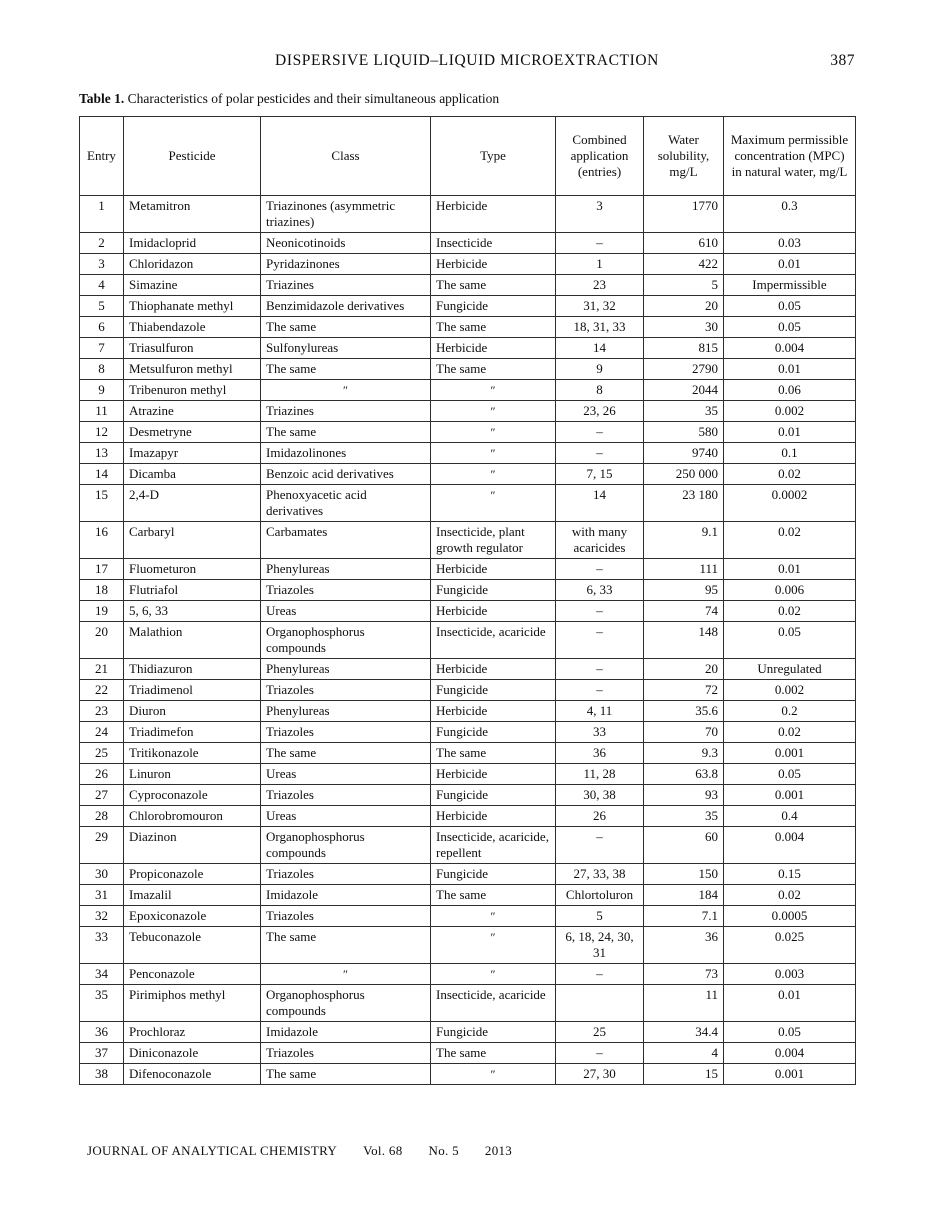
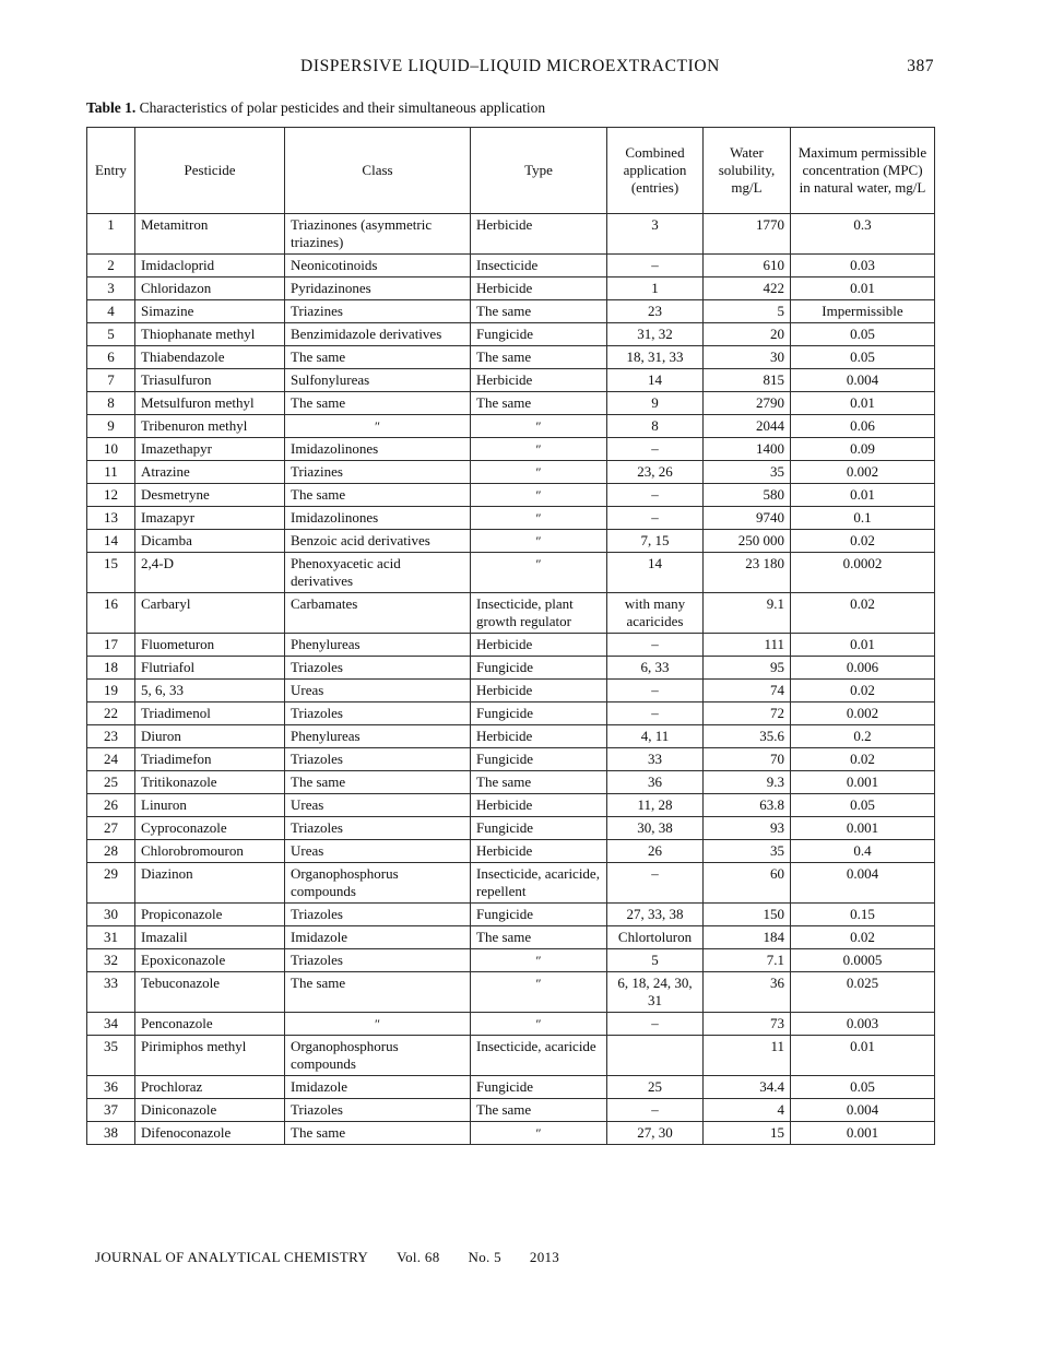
  DISPERSIVE LIQUID–LIQUID MICROEXTRACTION
  387
  Table 1. Characteristics of polar pesticides and their simultaneous application
  Entry	Pesticide	Class	Type	Combined application (entries)	Water solubility, mg/L	Maximum permis­sible concentration (MPC) in natural water, mg/L
  1	Metamitron	Triazinones (asymmetric triazines)	Herbicide	3	1770	0.3
  2	Imidacloprid	Neonicotinoids	Insecticide	–	610	0.03
  3	Chloridazon	Pyridazinones	Herbicide	1	422	0.01
  4	Simazine	Triazines	The same	23	5	Impermissible
  5	Thiophanate methyl	Benzimidazole derivatives	Fungicide	31, 32	20	0.05
  6	Thiabendazole	The same	The same	18, 31, 33	30	0.05
  7	Triasulfuron	Sulfonylureas	Herbicide	14	815	0.004
  8	Metsulfuron methyl	The same	The same	9	2790	0.01
  9	Tribenuron methyl	″	″	8	2044	0.06
+ 10	Imazethapyr	Imidazolinones	″	–	1400	0.09
  11	Atrazine	Triazines	″	23, 26	35	0.002
  12	Desmetryne	The same	″	–	580	0.01
  13	Imazapyr	Imidazolinones	″	–	9740	0.1
  14	Dicamba	Benzoic acid derivatives	″	7, 15	250 000	0.02
  15	2,4-D	Phenoxyacetic acid derivatives	″	14	23 180	0.0002
  16	Carbaryl	Carbamates	Insecticide, plant growth regulator	with many acaricides	9.1	0.02
  17	Fluometuron	Phenylureas	Herbicide	–	111	0.01
  18	Flutriafol	Triazoles	Fungicide	6, 33	95	0.006
  19	5, 6, 33	Ureas	Herbicide	–	74	0.02
- 20	Malathion	Organophosphorus compounds	Insecticide, acaricide	–	148	0.05
- 21	Thidiazuron	Phenylureas	Herbicide	–	20	Unregulated
  22	Triadimenol	Triazoles	Fungicide	–	72	0.002
  23	Diuron	Phenylureas	Herbicide	4, 11	35.6	0.2
  24	Triadimefon	Triazoles	Fungicide	33	70	0.02
  25	Tritikonazole	The same	The same	36	9.3	0.001
  26	Linuron	Ureas	Herbicide	11, 28	63.8	0.05
  27	Cyproconazole	Triazoles	Fungicide	30, 38	93	0.001
  28	Chlorobromouron	Ureas	Herbicide	26	35	0.4
  29	Diazinon	Organophosphorus compounds	Insecticide, acaricide, repellent	–	60	0.004
  30	Propiconazole	Triazoles	Fungicide	27, 33, 38	150	0.15
  31	Imazalil	Imidazole	The same	Chlortoluron	184	0.02
  32	Epoxiconazole	Triazoles	″	5	7.1	0.0005
  33	Tebuconazole	The same	″	6, 18, 24, 30, 31	36	0.025
  34	Penconazole	″	″	–	73	0.003
  35	Pirimiphos methyl	Organophosphorus compounds	Insecticide, acaricide		11	0.01
  36	Prochloraz	Imidazole	Fungicide	25	34.4	0.05
  37	Diniconazole	Triazoles	The same	–	4	0.004
  38	Difenoconazole	The same	″	27, 30	15	0.001
  JOURNAL OF ANALYTICAL CHEMISTRY Vol. 68 No. 5 2013
